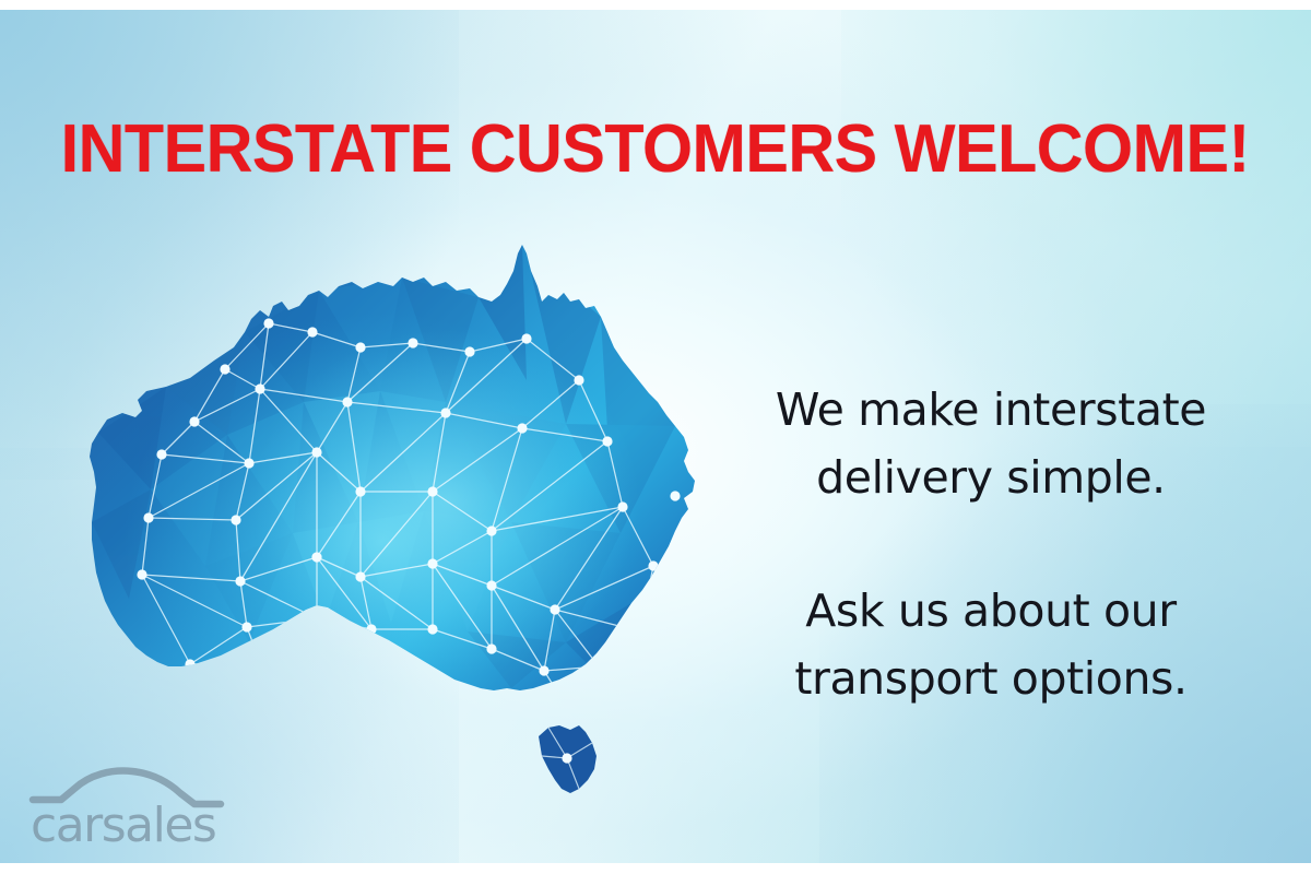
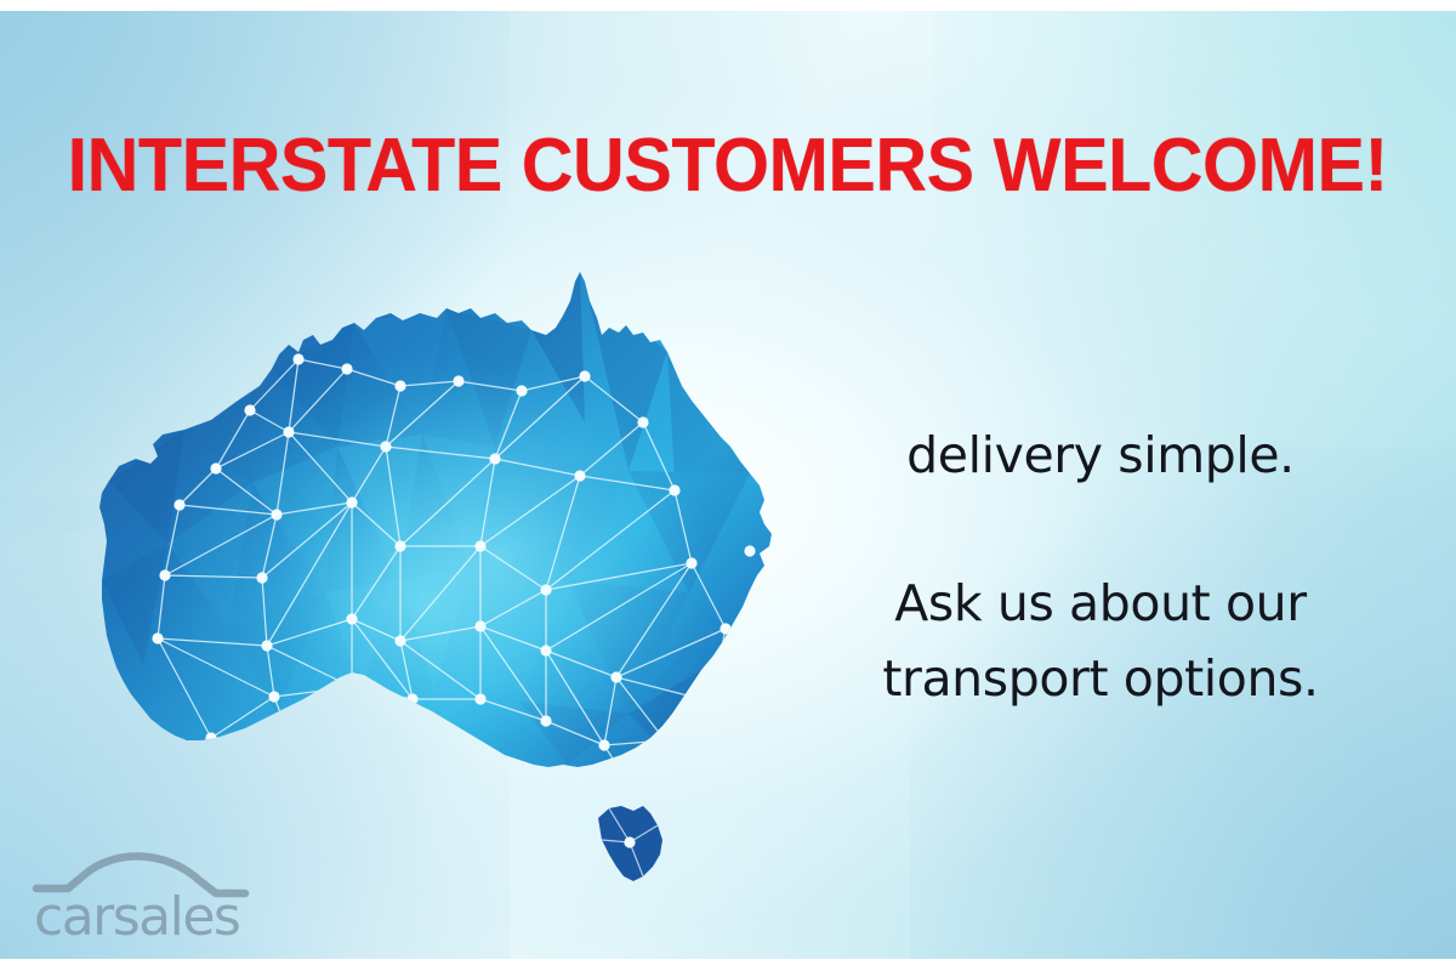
  INTERSTATE CUSTOMERS WELCOME!
- We make interstate
  delivery simple.
  Ask us about our
  transport options.
  carsales
